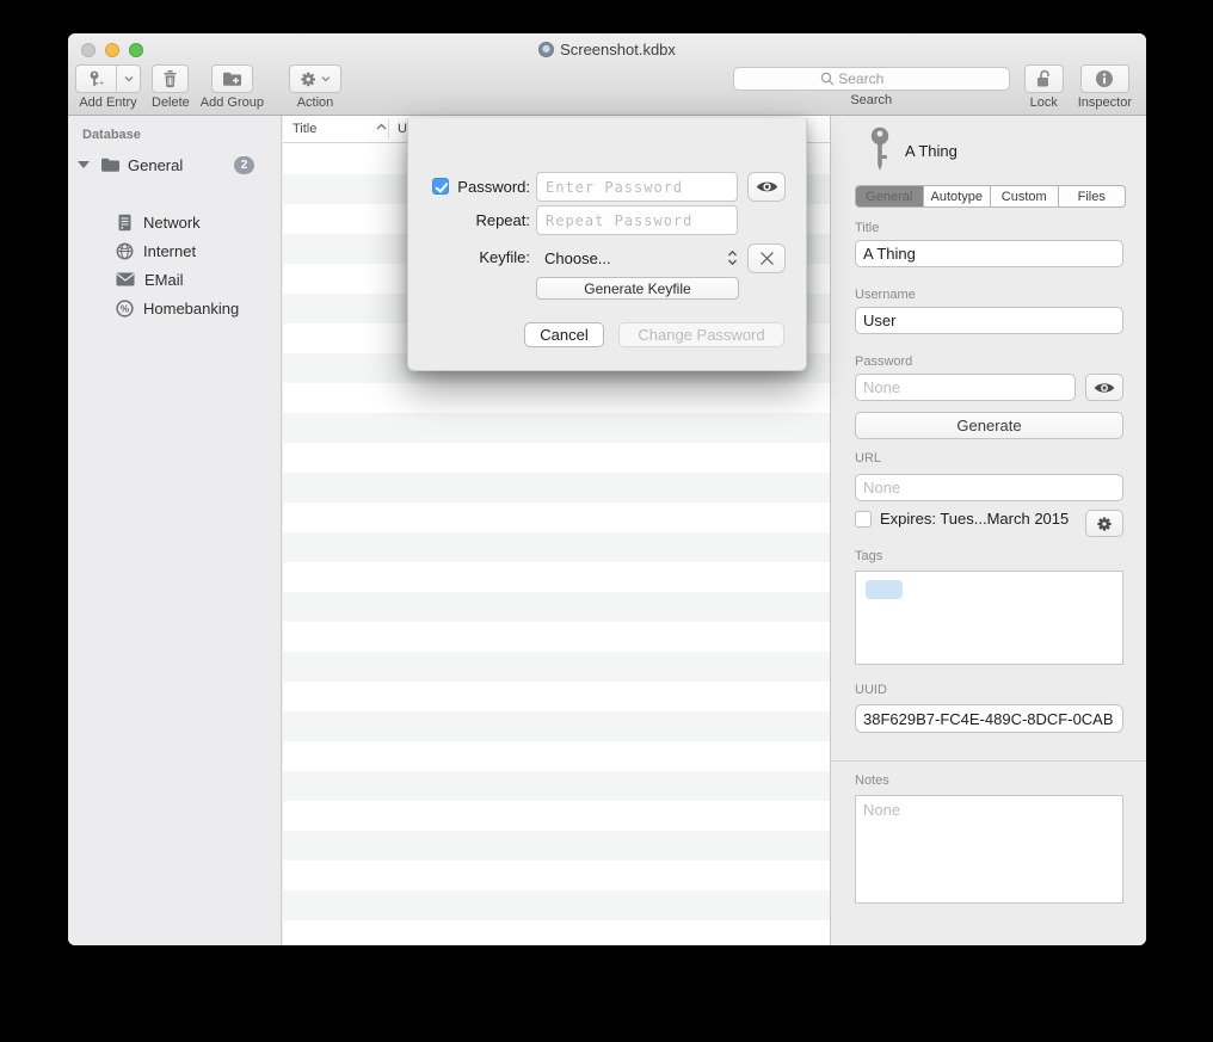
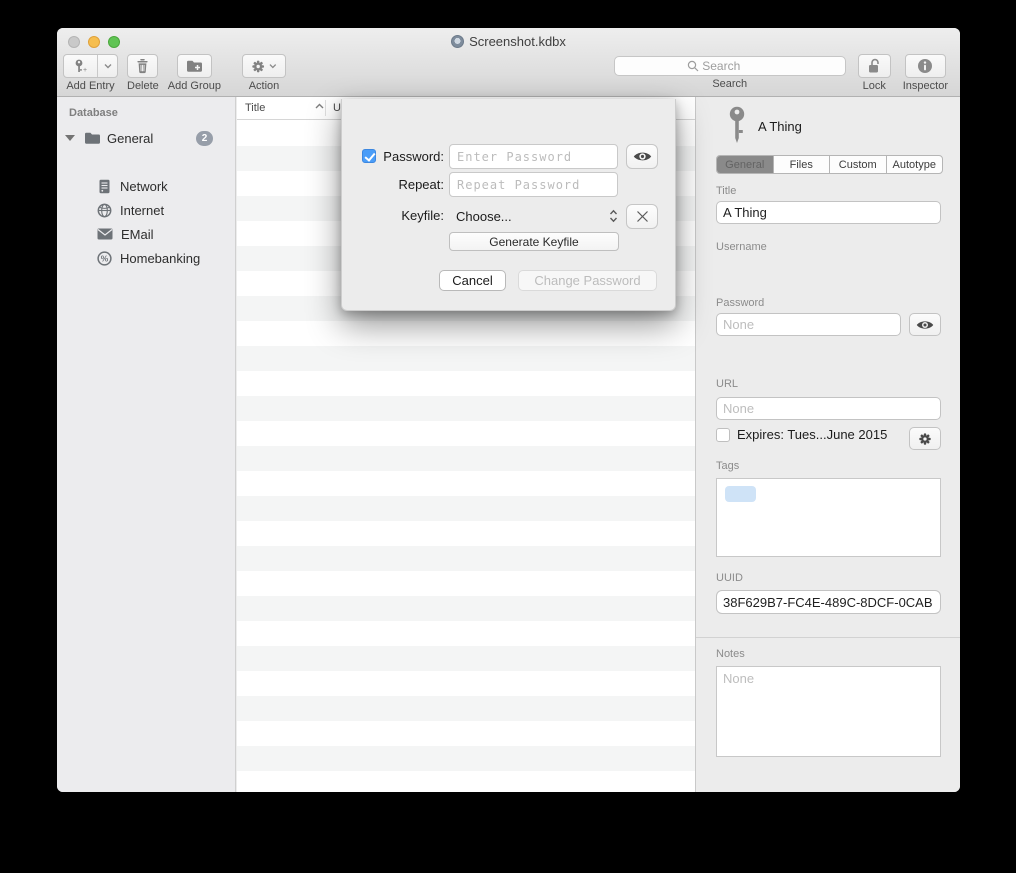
  Screenshot.kdbx
  Add Entry
  Delete
  Add Group
  Action
  Search
  Search
  Lock
  Inspector
  Database
  General
  2
  Network
  Internet
  EMail
  %
  Homebanking
  Title
  U
  A Thing
  General
- Autotype
+ Files
  Custom
- Files
+ Autotype
  Title
  A Thing
  Username
- User
  Password
  None
- Generate
  URL
  None
- Expires: Tues...March 2015
+ Expires: Tues...June 2015
  Tags
  UUID
  38F629B7-FC4E-489C-8DCF-0CAB
  Notes
  None
  Password:
  Enter Password
  Repeat:
  Repeat Password
  Keyfile:
  Choose...
  Generate Keyfile
  Cancel
  Change Password
